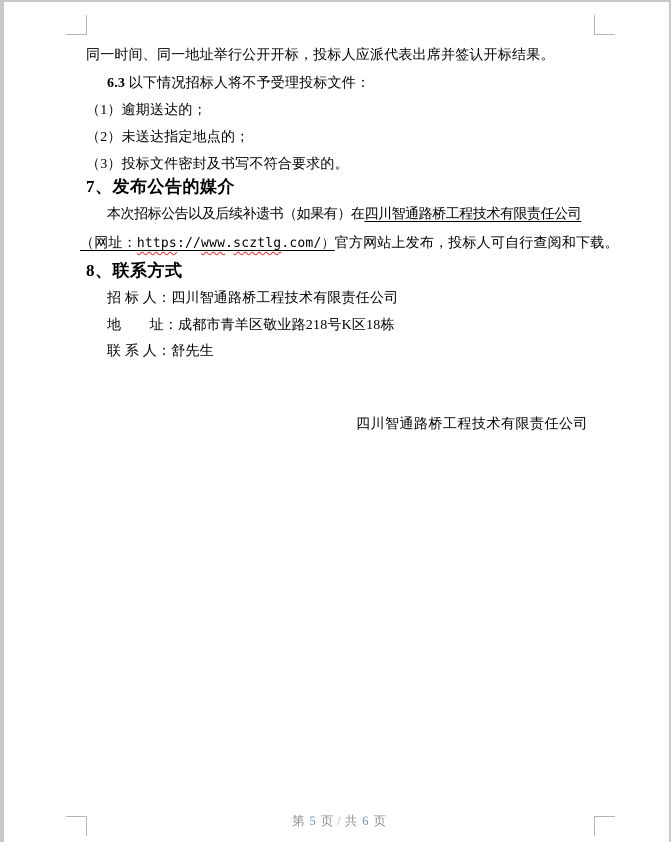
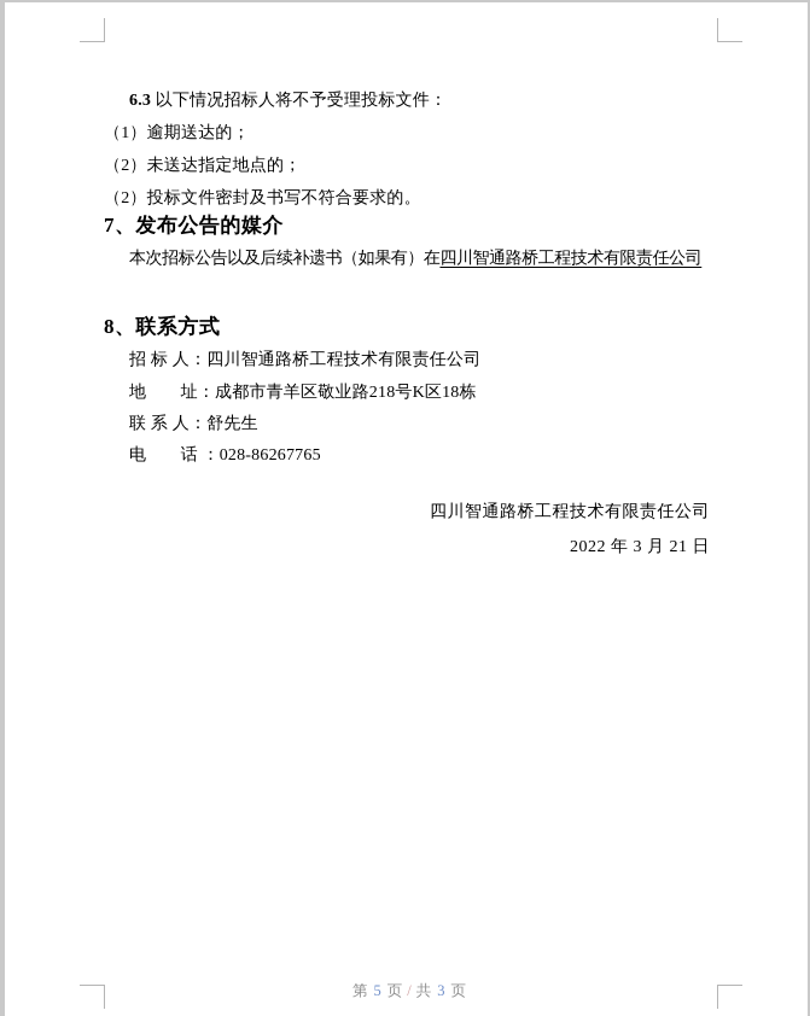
- 同一时间、同一地址举行公开开标，投标人应派代表出席并签认开标结果。
  6.3 以下情况招标人将不予受理投标文件：
  （1）逾期送达的；
  （2）未送达指定地点的；
- （3）投标文件密封及书写不符合要求的。
+ （2）投标文件密封及书写不符合要求的。
  7、发布公告的媒介
  本次招标公告以及后续补遗书（如果有）在四川智通路桥工程技术有限责任公司
- （网址：https://www.scztlg.com/）官方网站上发布，投标人可自行查阅和下载。
  8、联系方式
  招 标 人：四川智通路桥工程技术有限责任公司
  地 址：成都市青羊区敬业路218号K区18栋
  联 系 人：舒先生
+ 电 话 ：028-86267765
  四川智通路桥工程技术有限责任公司
+ 2022 年 3 月 21 日
- 第 5 页 / 共 6 页
+ 第 5 页 / 共 3 页
